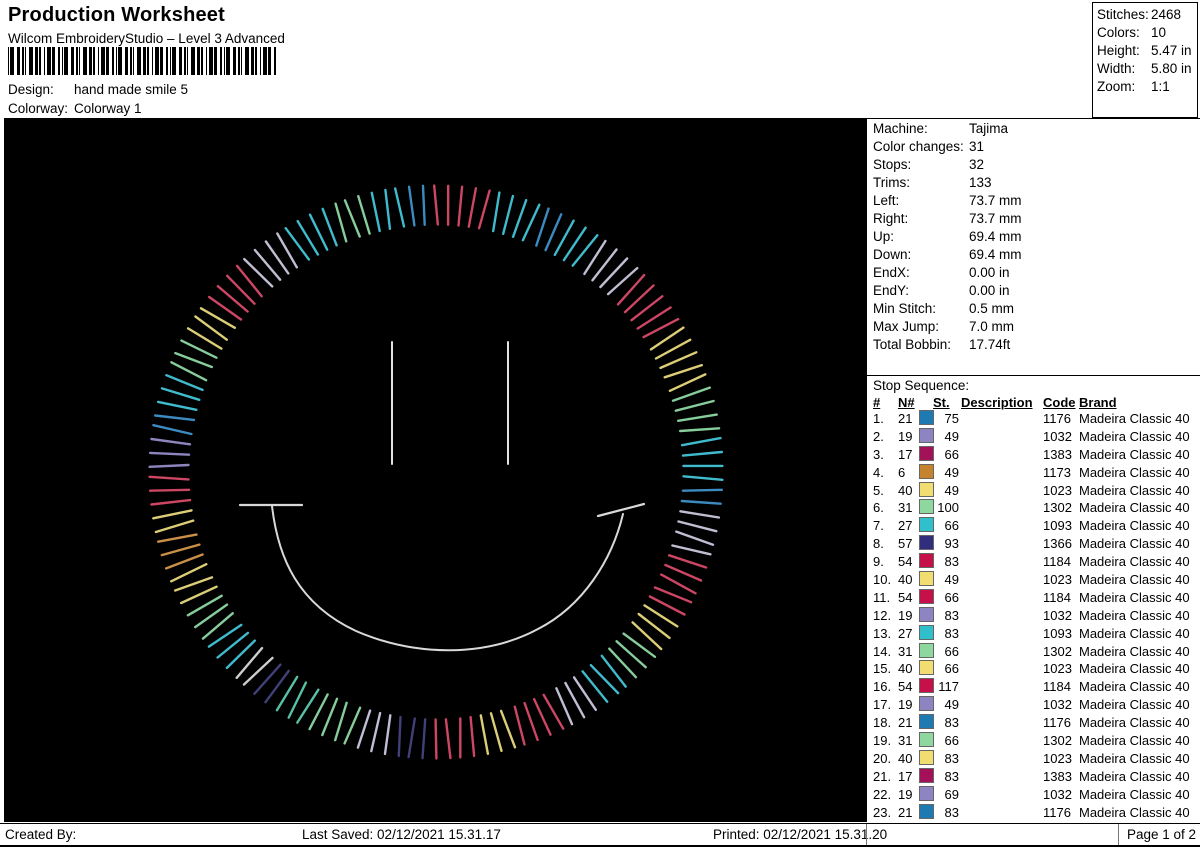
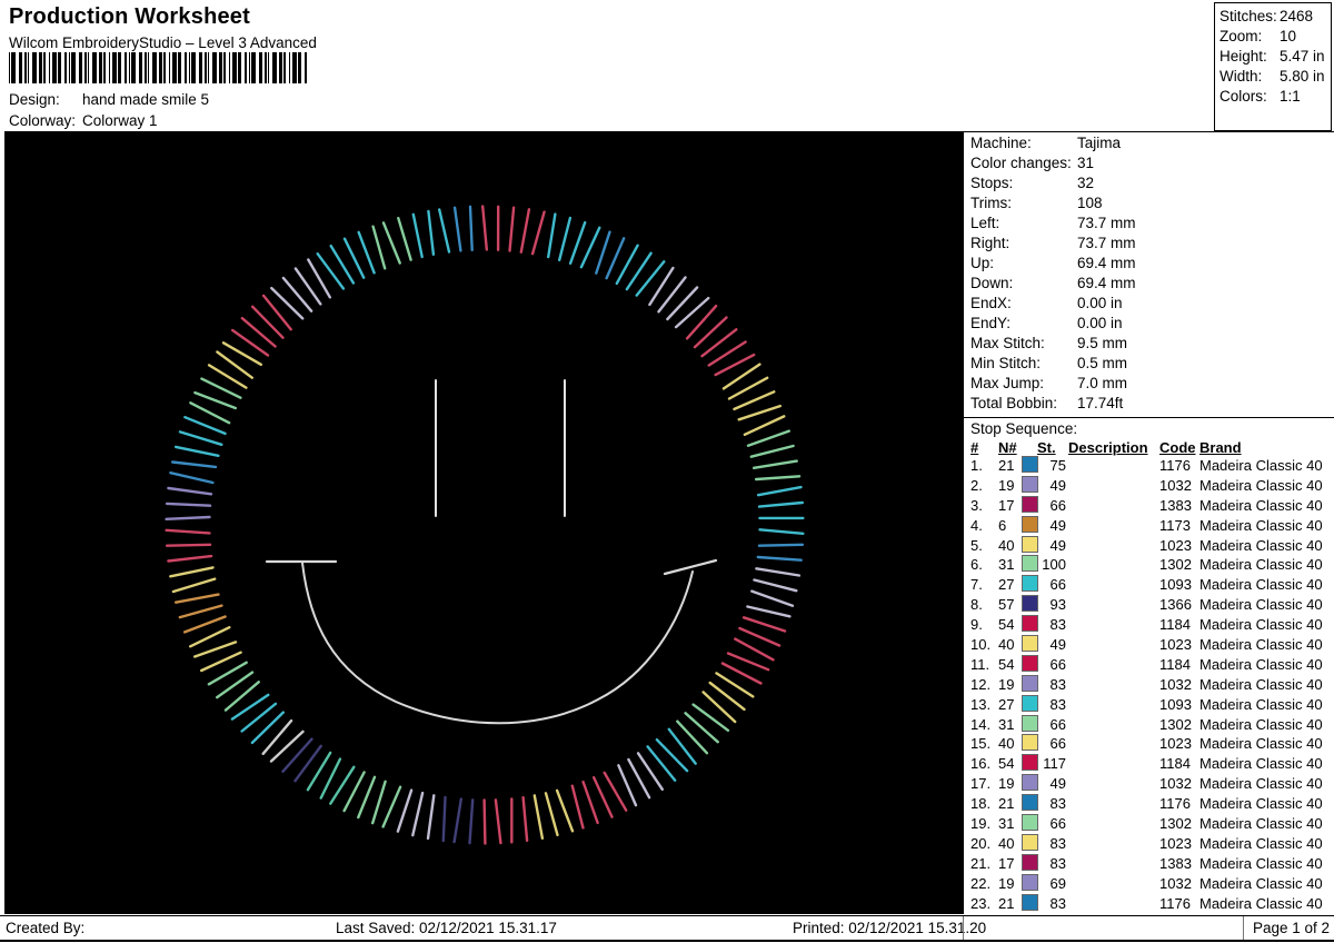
  Production Worksheet
  Wilcom EmbroideryStudio – Level 3 Advanced
  Design: hand made smile 5
  Colorway: Colorway 1
  Stitches: 2468
- Colors: 10
+ Zoom: 10
  Height: 5.47 in
  Width: 5.80 in
- Zoom: 1:1
+ Colors: 1:1
  Machine: Tajima
  Color changes: 31
  Stops: 32
- Trims: 133
+ Trims: 108
  Left: 73.7 mm
  Right: 73.7 mm
  Up: 69.4 mm
  Down: 69.4 mm
  EndX: 0.00 in
  EndY: 0.00 in
+ Max Stitch: 9.5 mm
  Min Stitch: 0.5 mm
  Max Jump: 7.0 mm
  Total Bobbin: 17.74ft
  Stop Sequence:
  #
  N#
  St.
  Description
  Code
  Brand
  1.
  21
  75
  1176
  Madeira Classic 40
  2.
  19
  49
  1032
  Madeira Classic 40
  3.
  17
  66
  1383
  Madeira Classic 40
  4.
  6
  49
  1173
  Madeira Classic 40
  5.
  40
  49
  1023
  Madeira Classic 40
  6.
  31
  100
  1302
  Madeira Classic 40
  7.
  27
  66
  1093
  Madeira Classic 40
  8.
  57
  93
  1366
  Madeira Classic 40
  9.
  54
  83
  1184
  Madeira Classic 40
  10.
  40
  49
  1023
  Madeira Classic 40
  11.
  54
  66
  1184
  Madeira Classic 40
  12.
  19
  83
  1032
  Madeira Classic 40
  13.
  27
  83
  1093
  Madeira Classic 40
  14.
  31
  66
  1302
  Madeira Classic 40
  15.
  40
  66
  1023
  Madeira Classic 40
  16.
  54
  117
  1184
  Madeira Classic 40
  17.
  19
  49
  1032
  Madeira Classic 40
  18.
  21
  83
  1176
  Madeira Classic 40
  19.
  31
  66
  1302
  Madeira Classic 40
  20.
  40
  83
  1023
  Madeira Classic 40
  21.
  17
  83
  1383
  Madeira Classic 40
  22.
  19
  69
  1032
  Madeira Classic 40
  23.
  21
  83
  1176
  Madeira Classic 40
  Created By:
  Last Saved: 02/12/2021 15.31.17
  Printed: 02/12/2021 15.31.20
  Page 1 of 2
